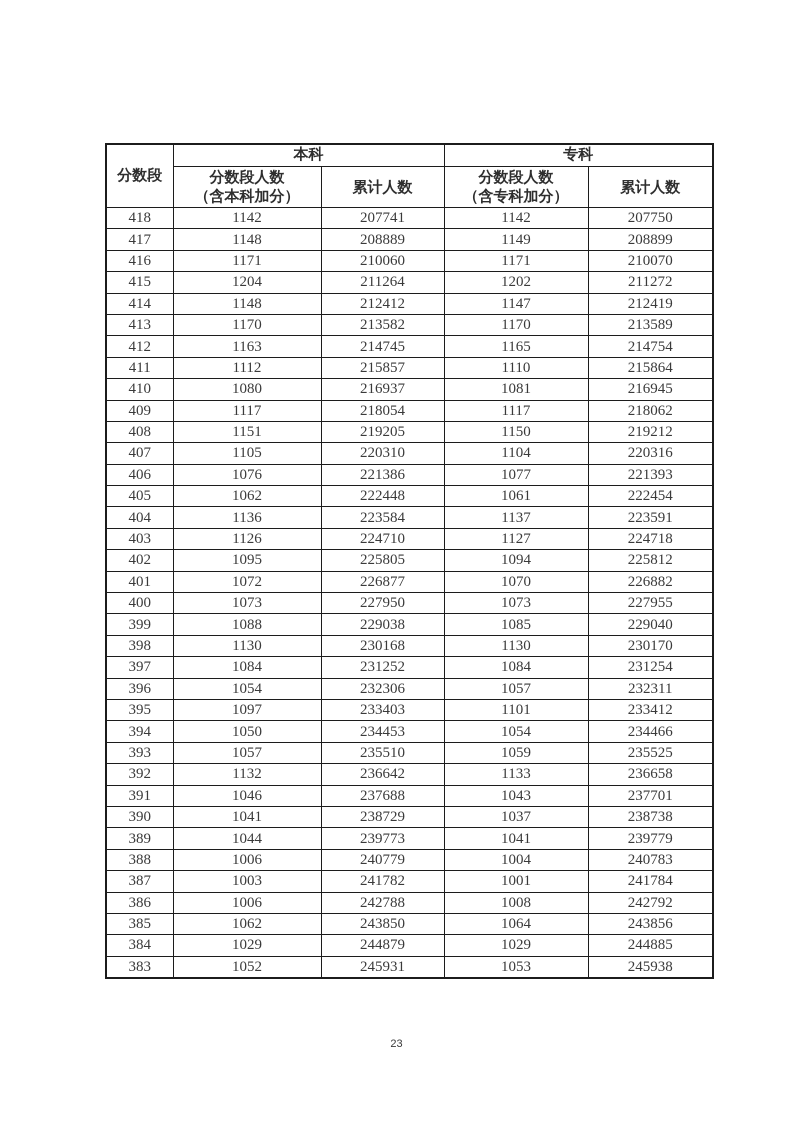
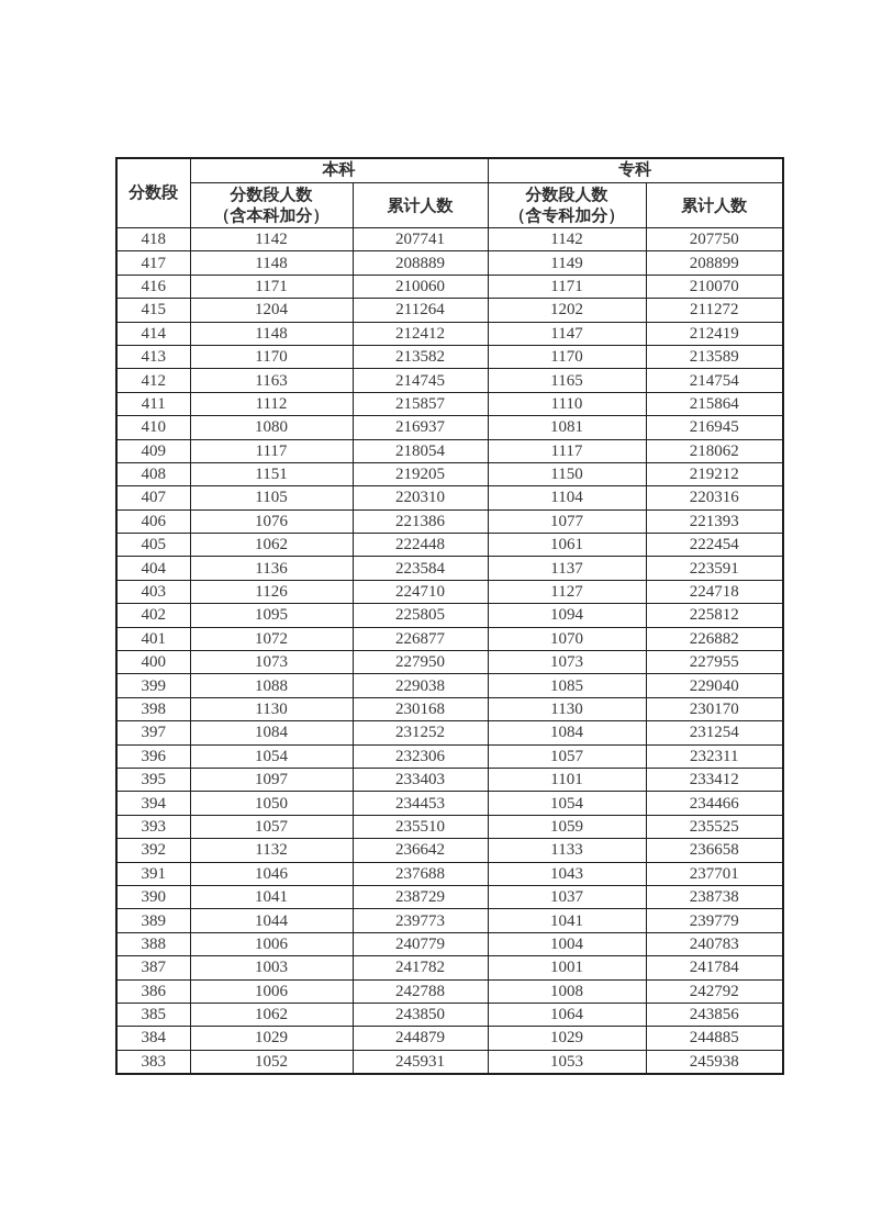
  分数段	本科	专科
  分数段人数 （含本科加分）	累计人数	分数段人数 （含专科加分）	累计人数
  418	1142	207741	1142	207750
  417	1148	208889	1149	208899
  416	1171	210060	1171	210070
  415	1204	211264	1202	211272
  414	1148	212412	1147	212419
  413	1170	213582	1170	213589
  412	1163	214745	1165	214754
  411	1112	215857	1110	215864
  410	1080	216937	1081	216945
  409	1117	218054	1117	218062
  408	1151	219205	1150	219212
  407	1105	220310	1104	220316
  406	1076	221386	1077	221393
  405	1062	222448	1061	222454
  404	1136	223584	1137	223591
  403	1126	224710	1127	224718
  402	1095	225805	1094	225812
  401	1072	226877	1070	226882
  400	1073	227950	1073	227955
  399	1088	229038	1085	229040
  398	1130	230168	1130	230170
  397	1084	231252	1084	231254
  396	1054	232306	1057	232311
  395	1097	233403	1101	233412
  394	1050	234453	1054	234466
  393	1057	235510	1059	235525
  392	1132	236642	1133	236658
  391	1046	237688	1043	237701
  390	1041	238729	1037	238738
  389	1044	239773	1041	239779
  388	1006	240779	1004	240783
  387	1003	241782	1001	241784
  386	1006	242788	1008	242792
  385	1062	243850	1064	243856
  384	1029	244879	1029	244885
  383	1052	245931	1053	245938
- 23
